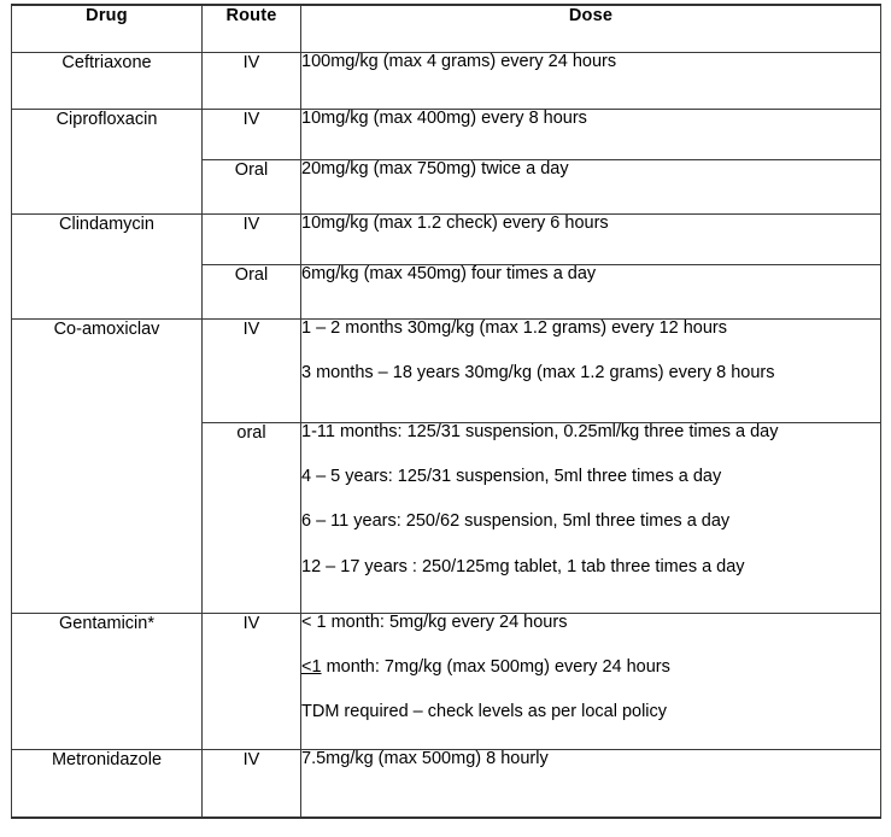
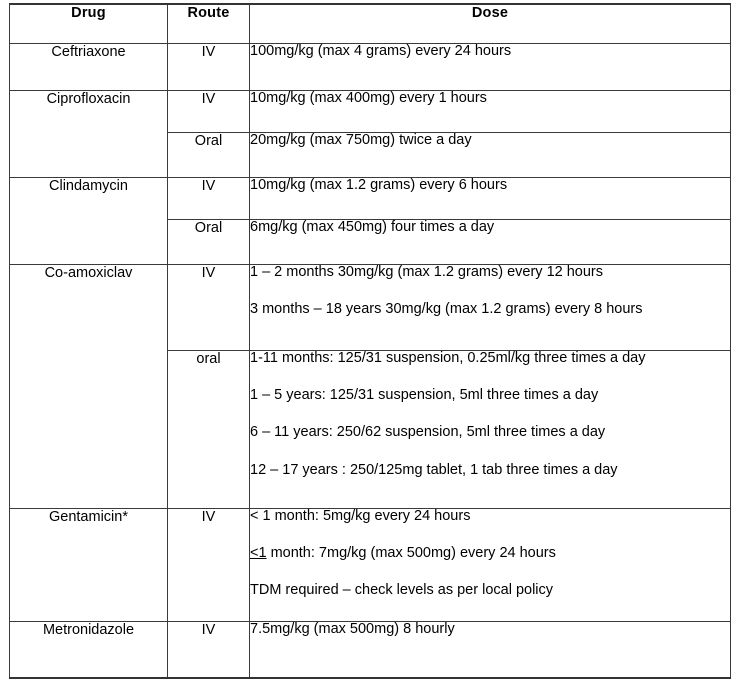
  Drug	Route	Dose
  Ceftriaxone	IV	100mg/kg (max 4 grams) every 24 hours
- Ciprofloxacin	IV	10mg/kg (max 400mg) every 8 hours
+ Ciprofloxacin	IV	10mg/kg (max 400mg) every 1 hours
  Oral	20mg/kg (max 750mg) twice a day
- Clindamycin	IV	10mg/kg (max 1.2 check) every 6 hours
+ Clindamycin	IV	10mg/kg (max 1.2 grams) every 6 hours
  Oral	6mg/kg (max 450mg) four times a day
  Co-amoxiclav	IV	1 – 2 months 30mg/kg (max 1.2 grams) every 12 hours 3 months – 18 years 30mg/kg (max 1.2 grams) every 8 hours
- oral	1-11 months: 125/31 suspension, 0.25ml/kg three times a day 4 – 5 years: 125/31 suspension, 5ml three times a day 6 – 11 years: 250/62 suspension, 5ml three times a day 12 – 17 years : 250/125mg tablet, 1 tab three times a day
+ oral	1-11 months: 125/31 suspension, 0.25ml/kg three times a day 1 – 5 years: 125/31 suspension, 5ml three times a day 6 – 11 years: 250/62 suspension, 5ml three times a day 12 – 17 years : 250/125mg tablet, 1 tab three times a day
  Gentamicin*	IV	< 1 month: 5mg/kg every 24 hours <1 month: 7mg/kg (max 500mg) every 24 hours TDM required – check levels as per local policy
  Metronidazole	IV	7.5mg/kg (max 500mg) 8 hourly
